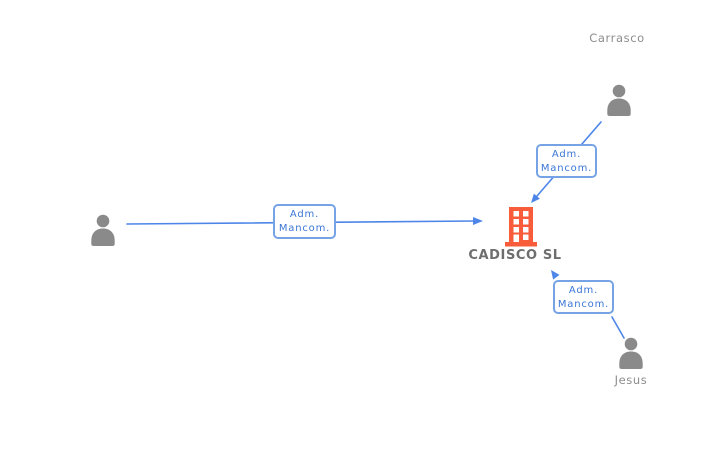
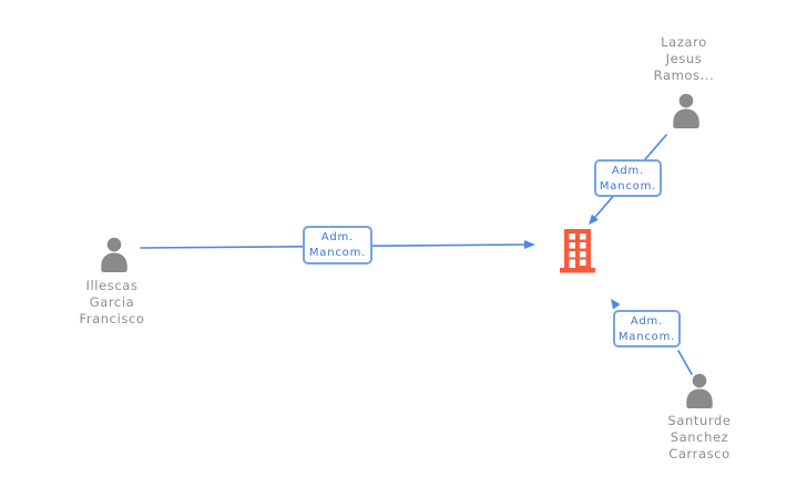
+ Lazaro
- Carrasco
+ Jesus
+ Ramos...
+ Illescas
+ Garcia
+ Francisco
+ Santurde
+ Sanchez
- Jesus
+ Carrasco
- CADISCO SL
  Adm.
  Mancom.
  Adm.
  Mancom.
  Adm.
  Mancom.
